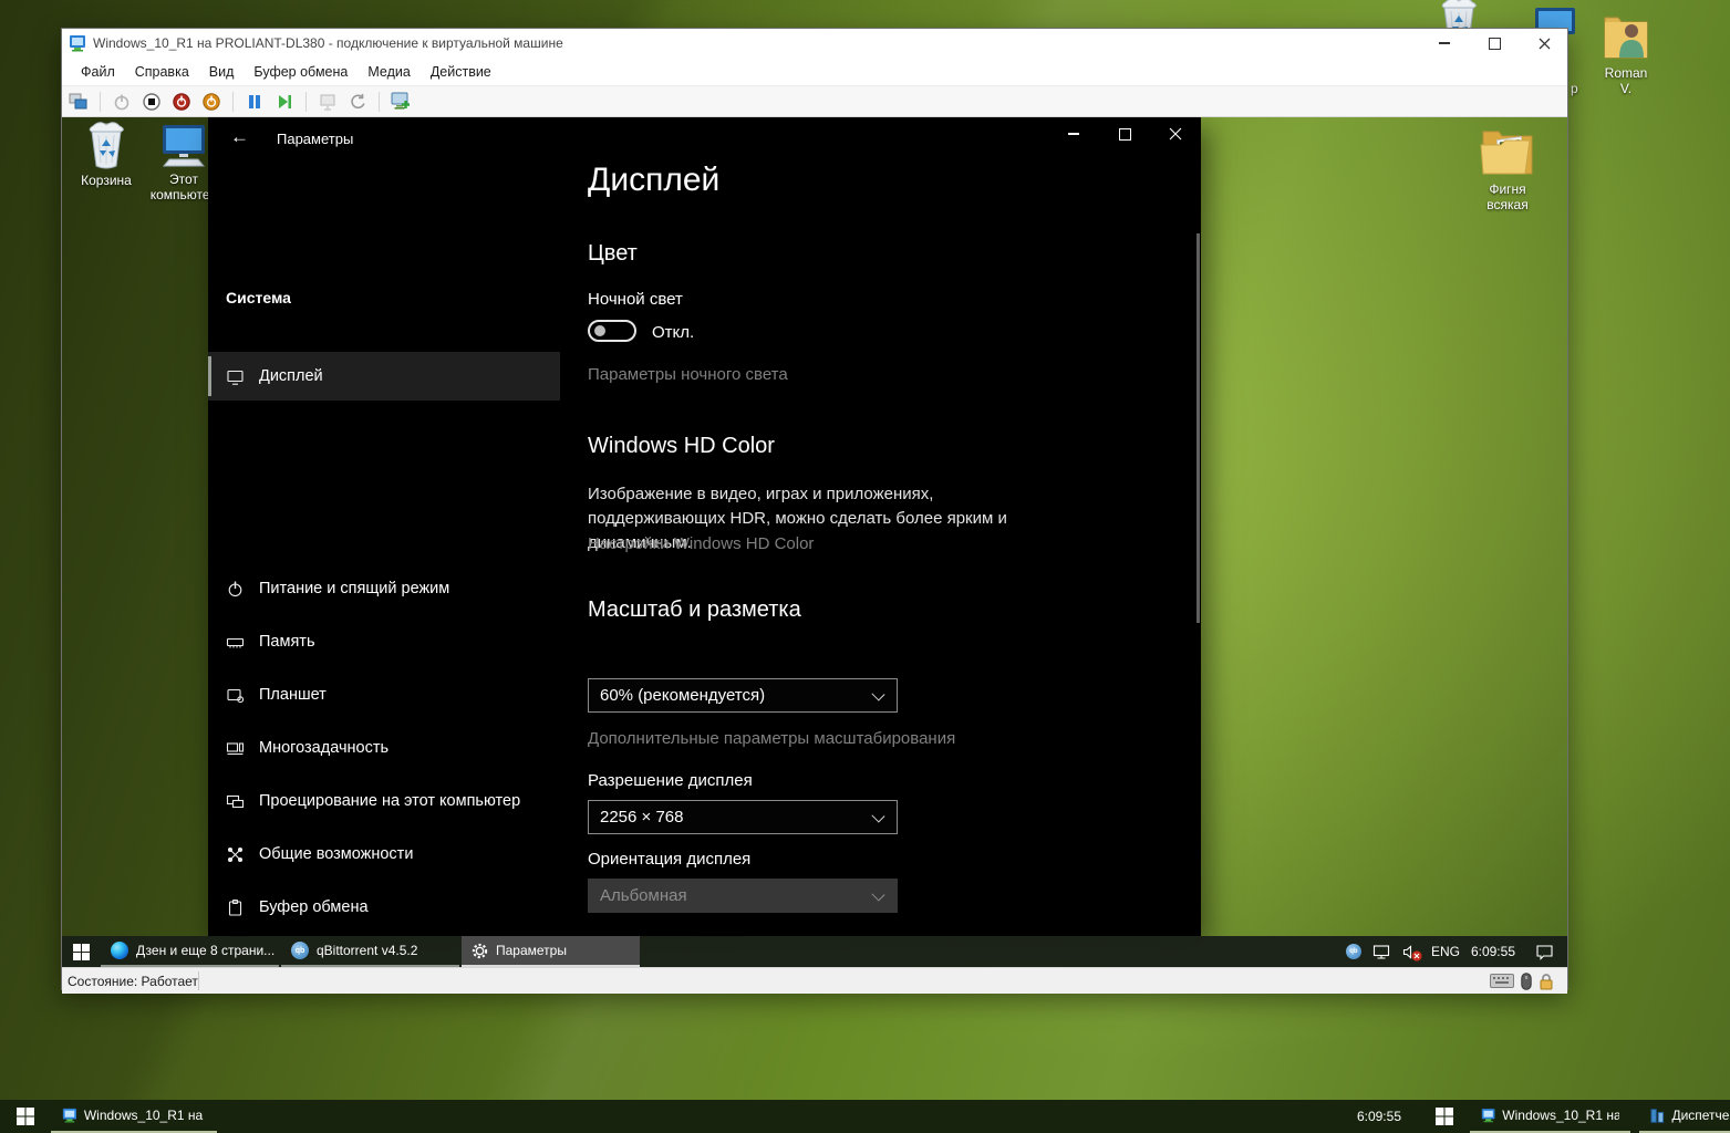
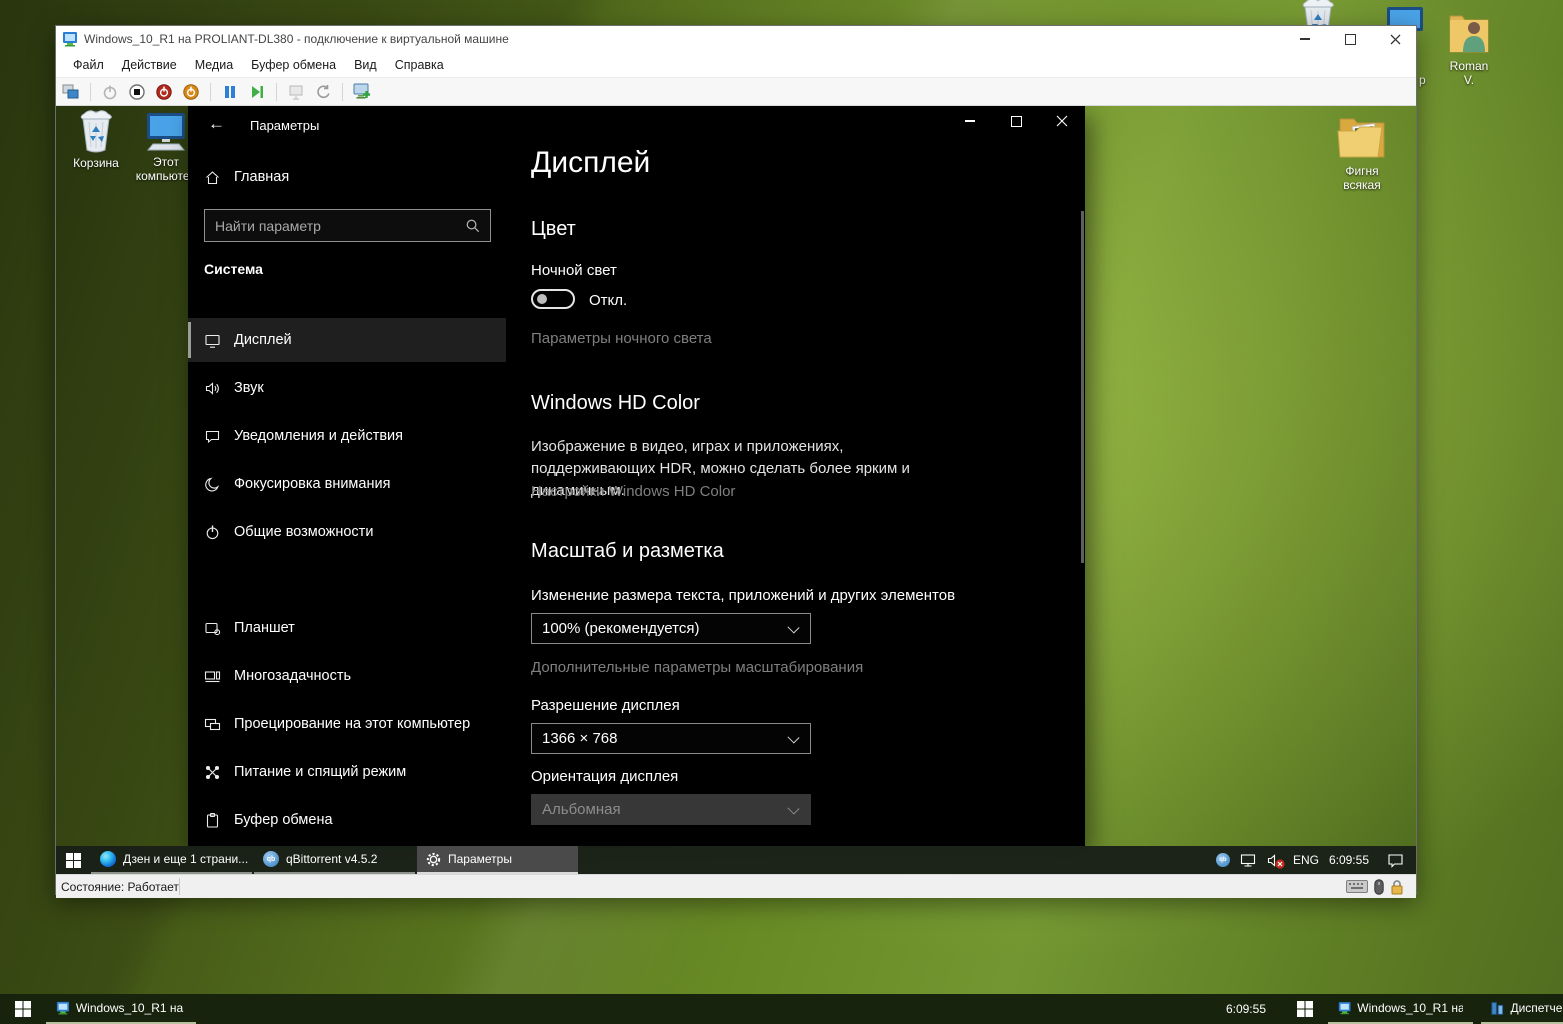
  р
  Roman V.
  Windows_10_R1 на PROLIANT-DL380 - подключение к виртуальной машине
  Файл
- Справка
+ Действие
- Вид
+ Медиа
  Буфер обмена
- Медиа
+ Вид
- Действие
+ Справка
  Корзина
  Этот компьюте
  Фигня всякая
  ←
  Параметры
+ Главная
+ Найти параметр
  Система
  Дисплей
+ Звук
+ Уведомления и действия
+ Фокусировка внимания
- Питание и спящий режим
+ Общие возможности
- Память
  Планшет
  Многозадачность
  Проецирование на этот компьютер
- Общие возможности
+ Питание и спящий режим
  Буфер обмена
  Дисплей
  Цвет
  Ночной свет
  Откл.
  Параметры ночного света
  Windows HD Color
  Изображение в видео, играх и приложениях, поддерживающих HDR, можно сделать более ярким и динамичным.
  Настройки Windows HD Color
  Масштаб и разметка
+ Изменение размера текста, приложений и других элементов
- 60% (рекомендуется)
+ 100% (рекомендуется)
  Дополнительные параметры масштабирования
  Разрешение дисплея
- 2256 × 768
+ 1366 × 768
  Ориентация дисплея
  Альбомная
- Дзен и еще 8 страни...
+ Дзен и еще 1 страни...
  qBittorrent v4.5.2
  Параметры
  ENG
  6:09:55
  Состояние: Работает
  Windows_10_R1 на
  6:09:55
  Windows_10_R1 на
  Диспетче
